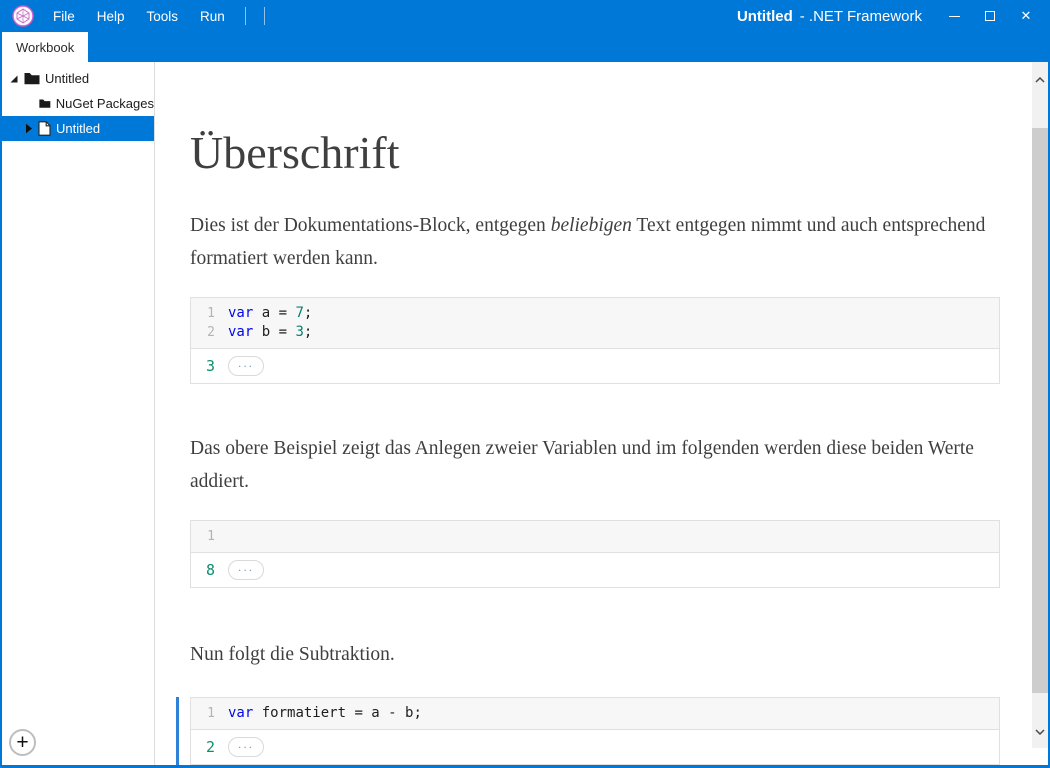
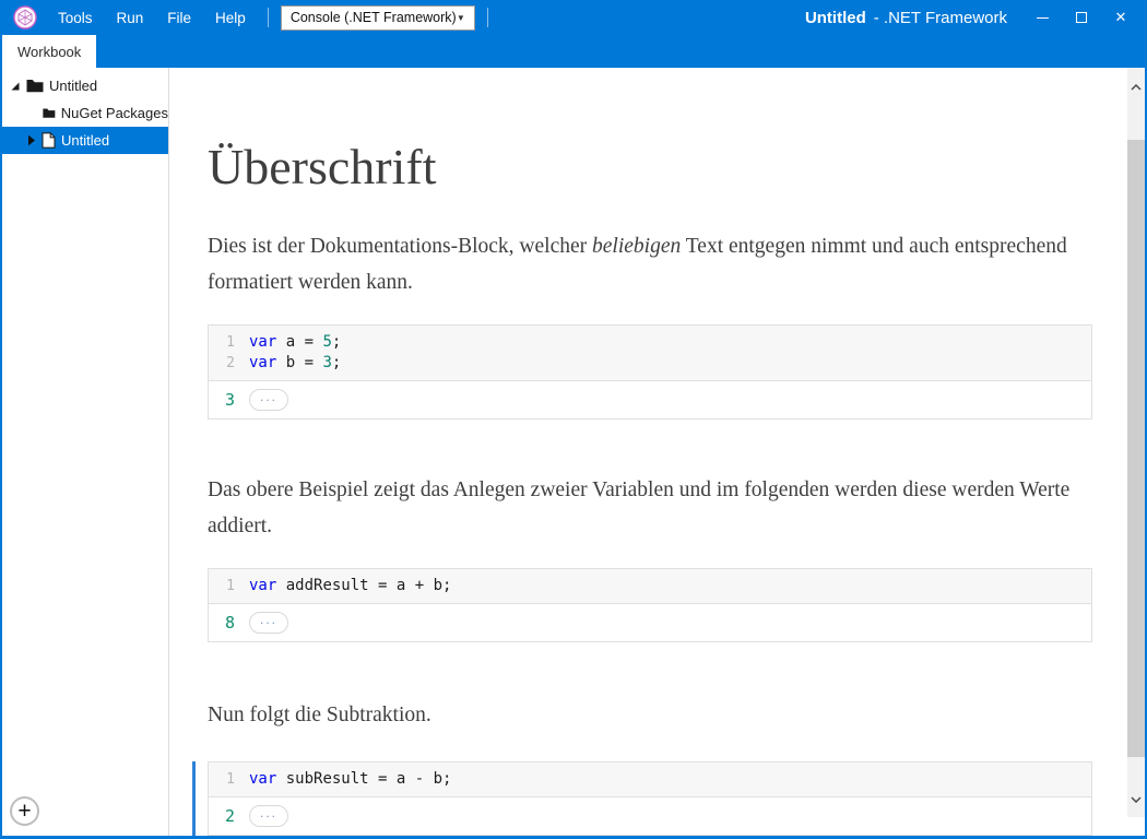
- File
+ Tools
- Help
+ Run
- Tools
+ File
- Run
+ Help
+ Console (.NET Framework)
+ ▼
  Untitled - .NET Framework
  ✕
  Workbook
  Untitled
  NuGet Packages
  Untitled
  +
  Überschrift
- Dies ist der Dokumentations-Block, entgegen beliebigen Text entgegen nimmt und auch entsprechend formatiert werden kann.
+ Dies ist der Dokumentations-Block, welcher beliebigen Text entgegen nimmt und auch entsprechend formatiert werden kann.
  1
- var a = 7;
+ var a = 5;
  2
  var b = 3;
  3
  ...
- Das obere Beispiel zeigt das Anlegen zweier Variablen und im folgenden werden diese beiden Werte addiert.
+ Das obere Beispiel zeigt das Anlegen zweier Variablen und im folgenden werden diese werden Werte addiert.
  1
+ var addResult = a + b;
  8
  ...
  Nun folgt die Subtraktion.
  1
- var formatiert = a - b;
+ var subResult = a - b;
  2
  ...
